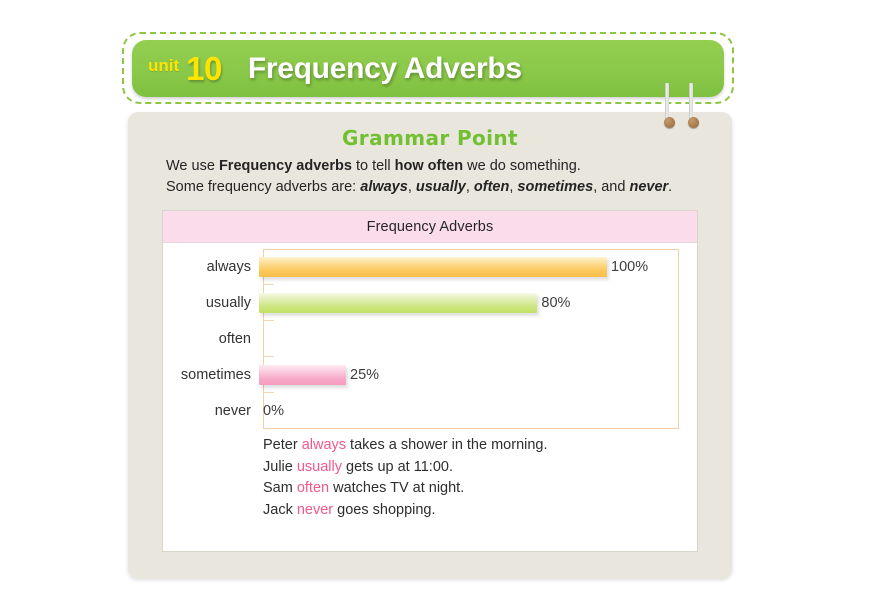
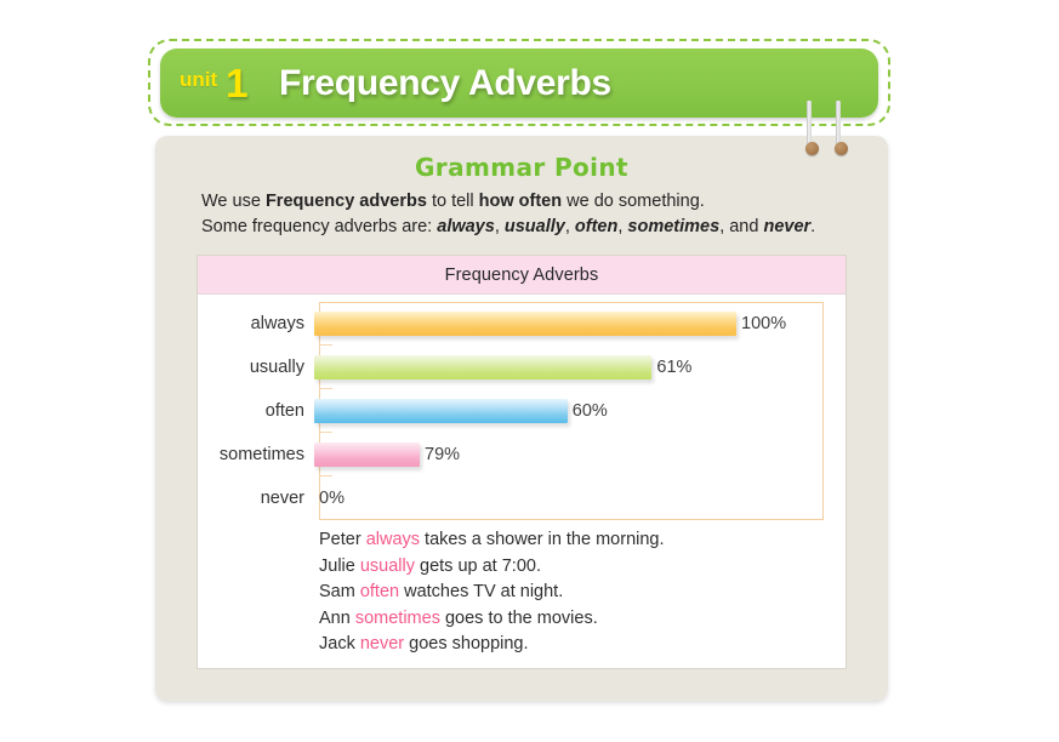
  unit
- 10
+ 1
  Frequency Adverbs
  Grammar Point
  We use Frequency adverbs to tell how often we do something.
  Some frequency adverbs are: always, usually, often, sometimes, and never.
  Frequency Adverbs
  always
  100%
  usually
- 80%
+ 61%
  often
+ 60%
  sometimes
- 25%
+ 79%
  never
  0%
  Peter always takes a shower in the morning.
- Julie usually gets up at 11:00.
+ Julie usually gets up at 7:00.
  Sam often watches TV at night.
+ Ann sometimes goes to the movies.
  Jack never goes shopping.
